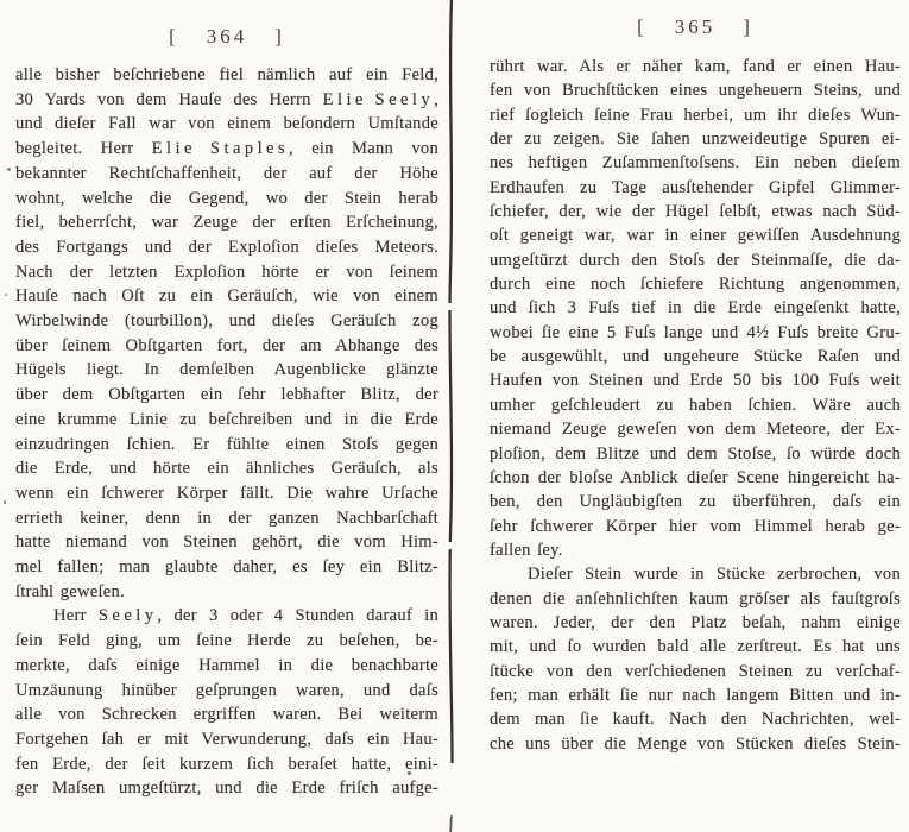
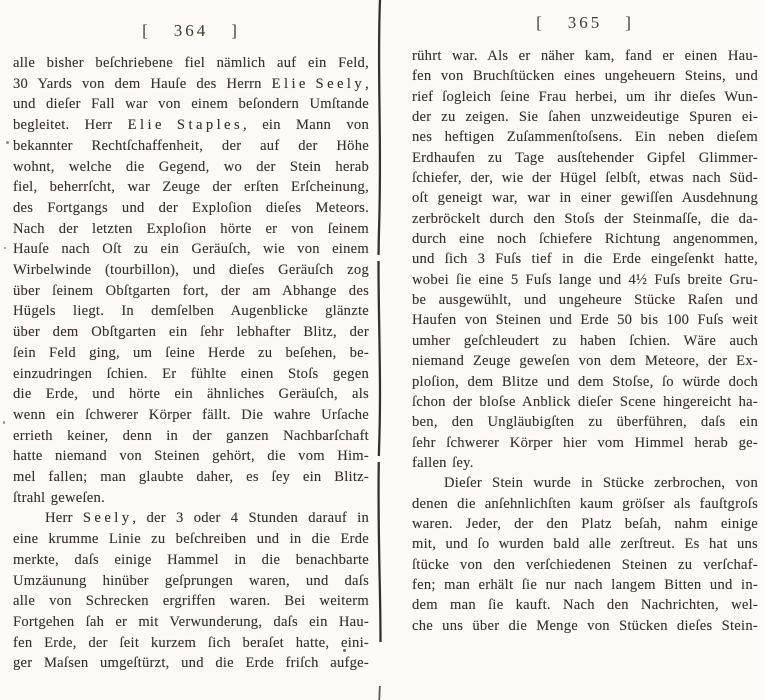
  [ 364 ]
  alle bisher beſchriebene fiel nämlich auf ein Feld,
  30 Yards von dem Hauſe des Herrn E l i e S e e l y ,
  und dieſer Fall war von einem beſondern Umſtande
  begleitet. Herr E l i e S t a p l e s , ein Mann von
  bekannter Rechtſchaffenheit, der auf der Höhe
  wohnt, welche die Gegend, wo der Stein herab
  fiel, beherrſcht, war Zeuge der erſten Erſcheinung,
  des Fortgangs und der Exploſion dieſes Meteors.
  Nach der letzten Exploſion hörte er von ſeinem
  Hauſe nach Oſt zu ein Geräuſch, wie von einem
  Wirbelwinde (tourbillon), und dieſes Geräuſch zog
  über ſeinem Obſtgarten fort, der am Abhange des
  Hügels liegt. In demſelben Augenblicke glänzte
  über dem Obſtgarten ein ſehr lebhafter Blitz, der
- eine krumme Linie zu beſchreiben und in die Erde
+ ſein Feld ging, um ſeine Herde zu beſehen, be-
  einzudringen ſchien. Er fühlte einen Stoſs gegen
  die Erde, und hörte ein ähnliches Geräuſch, als
  wenn ein ſchwerer Körper fällt. Die wahre Urſache
  errieth keiner, denn in der ganzen Nachbarſchaft
  hatte niemand von Steinen gehört, die vom Him-
  mel fallen; man glaubte daher, es ſey ein Blitz-
  ſtrahl geweſen.
  Herr S e e l y , der 3 oder 4 Stunden darauf in
- ſein Feld ging, um ſeine Herde zu beſehen, be-
+ eine krumme Linie zu beſchreiben und in die Erde
  merkte, daſs einige Hammel in die benachbarte
  Umzäunung hinüber geſprungen waren, und daſs
  alle von Schrecken ergriffen waren. Bei weiterm
  Fortgehen ſah er mit Verwunderung, daſs ein Hau-
  fen Erde, der ſeit kurzem ſich beraſet hatte, eini-
  ger Maſsen umgeſtürzt, und die Erde friſch aufge-
  [ 365 ]
  rührt war. Als er näher kam, fand er einen Hau-
  fen von Bruchſtücken eines ungeheuern Steins, und
  rief ſogleich ſeine Frau herbei, um ihr dieſes Wun-
  der zu zeigen. Sie ſahen unzweideutige Spuren ei-
  nes heftigen Zuſammenſtoſsens. Ein neben dieſem
  Erdhaufen zu Tage ausſtehender Gipfel Glimmer-
  ſchiefer, der, wie der Hügel ſelbſt, etwas nach Süd-
  oſt geneigt war, war in einer gewiſſen Ausdehnung
- umgeſtürzt durch den Stoſs der Steinmaſſe, die da-
+ zerbröckelt durch den Stoſs der Steinmaſſe, die da-
  durch eine noch ſchiefere Richtung angenommen,
  und ſich 3 Fuſs tief in die Erde eingeſenkt hatte,
  wobei ſie eine 5 Fuſs lange und 4½ Fuſs breite Gru-
  be ausgewühlt, und ungeheure Stücke Raſen und
  Haufen von Steinen und Erde 50 bis 100 Fuſs weit
  umher geſchleudert zu haben ſchien. Wäre auch
  niemand Zeuge geweſen von dem Meteore, der Ex-
  ploſion, dem Blitze und dem Stoſse, ſo würde doch
  ſchon der bloſse Anblick dieſer Scene hingereicht ha-
  ben, den Ungläubigſten zu überführen, daſs ein
  ſehr ſchwerer Körper hier vom Himmel herab ge-
  fallen ſey.
  Dieſer Stein wurde in Stücke zerbrochen, von
  denen die anſehnlichſten kaum gröſser als fauſtgroſs
  waren. Jeder, der den Platz beſah, nahm einige
  mit, und ſo wurden bald alle zerſtreut. Es hat uns
  ſtücke von den verſchiedenen Steinen zu verſchaf-
  fen; man erhält ſie nur nach langem Bitten und in-
  dem man ſie kauft. Nach den Nachrichten, wel-
  che uns über die Menge von Stücken dieſes Stein-
